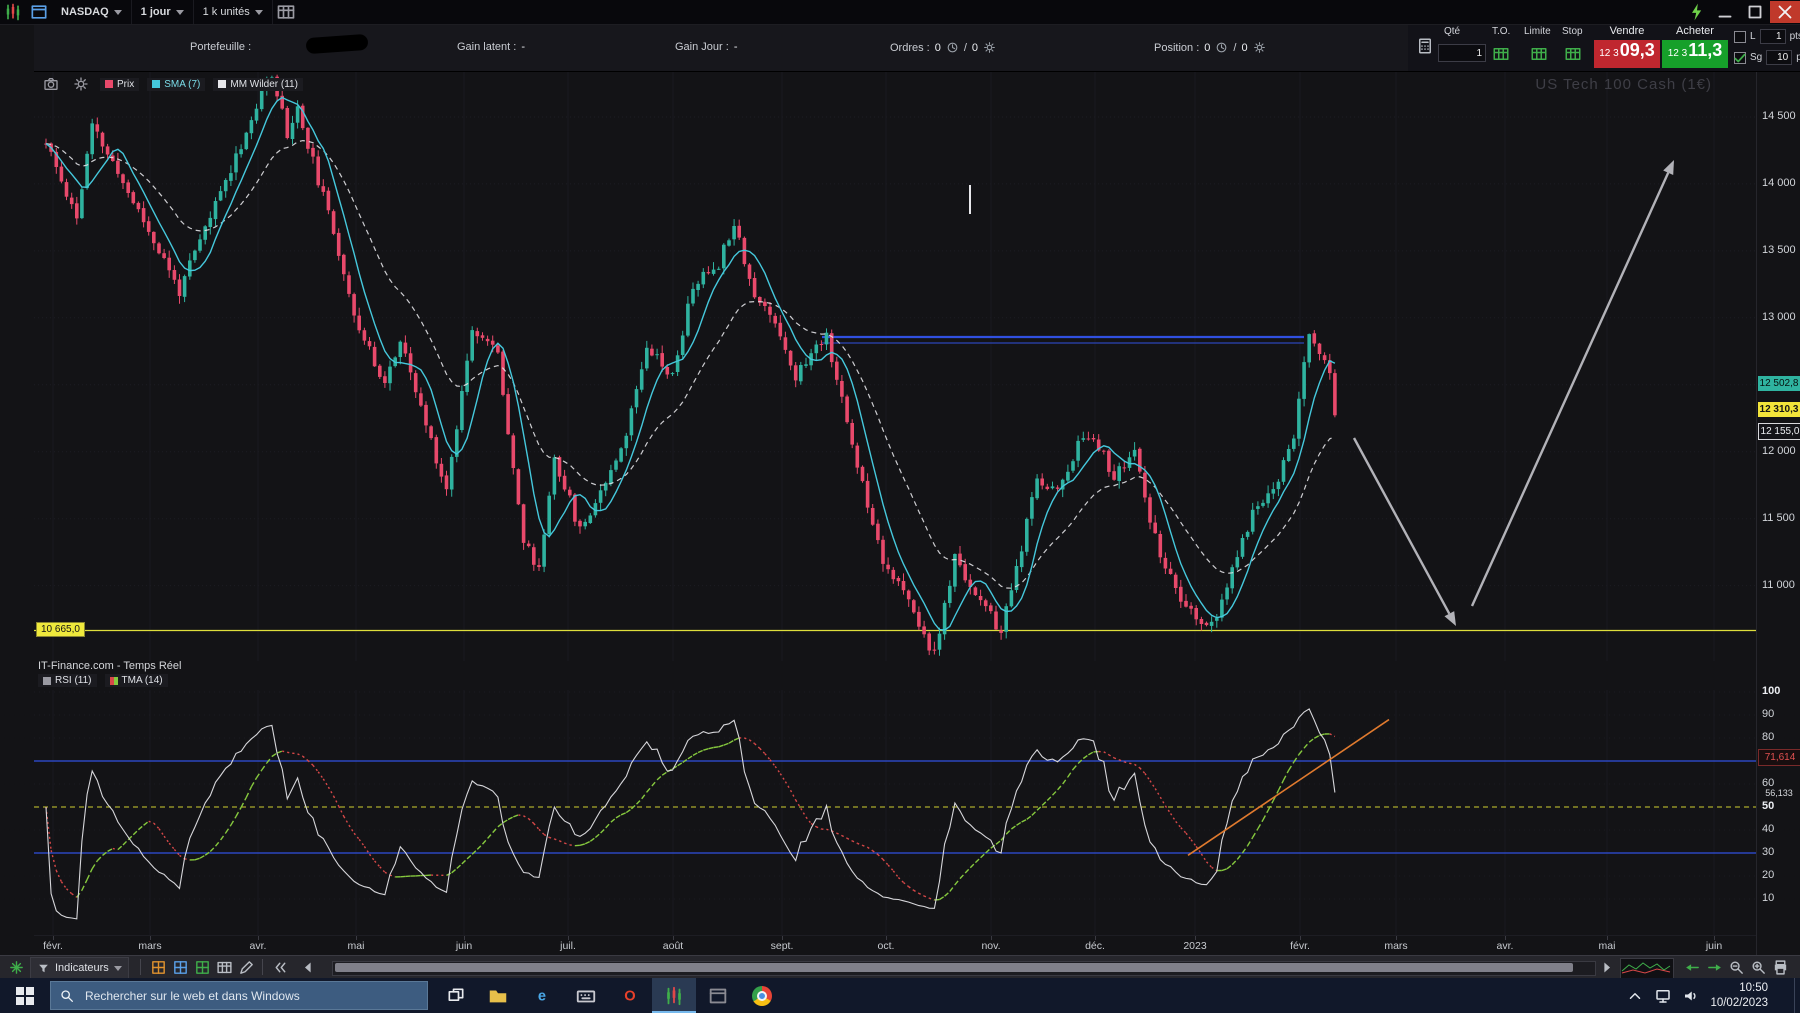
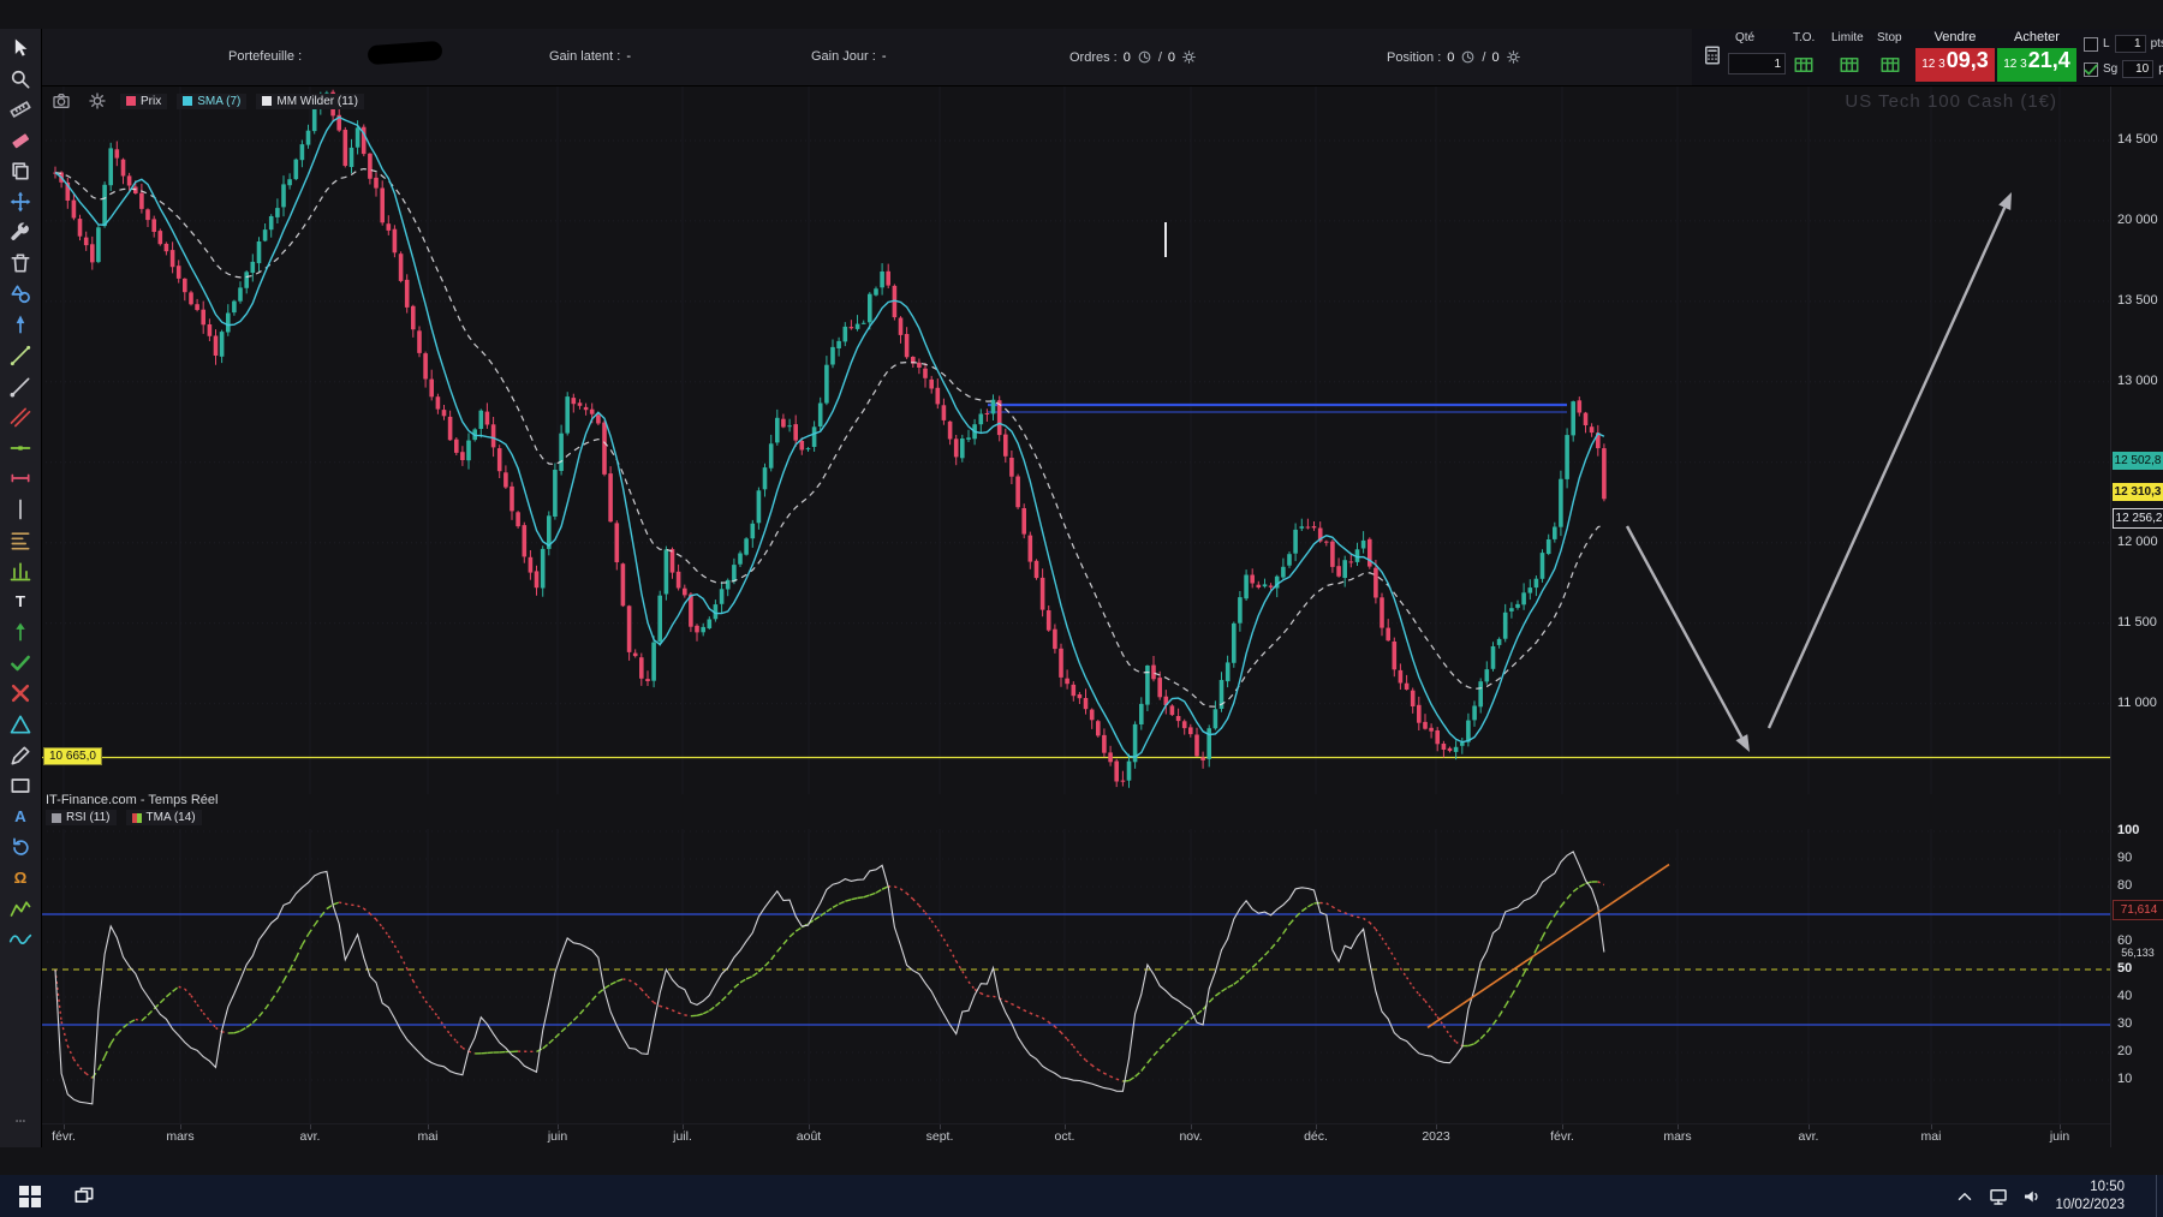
- NASDAQ
- 1 jour
- 1 k unités
  Portefeuille :
  Gain latent :
  -
  Gain Jour :
  -
  Ordres :
  0
  /
  0
  Position :
  0
  /
  0
  Qté
  1
  T.O.
  Limite
  Stop
  Vendre
  12 3
  09,3
  Acheter
  12 3
- 11,3
+ 21,4
  L
  1
  Sg
  10
+ T
+ A
+ Ω
  Prix
  SMA (7)
  MM Wilder (11)
  US Tech 100 Cash (1€)
  IT-Finance.com - Temps Réel
  RSI (11)
  TMA (14)
  14 500
- 14 000
+ 20 000
  13 500
  13 000
  12 000
  11 500
  11 000
  12 502,8
  12 310,3
- 12 155,0
+ 12 256,2
  100
  90
  80
  60
  50
  40
  30
  20
  10
  71,614
  56,133
  10 665,0
  févr.
  mars
  avr.
  mai
  juin
  juil.
  août
  sept.
  oct.
  nov.
  déc.
  2023
  févr.
  mars
  avr.
  mai
  juin
- Indicateurs
- Rechercher sur le web et dans Windows
- e
- O
  10:50
  10/02/2023
